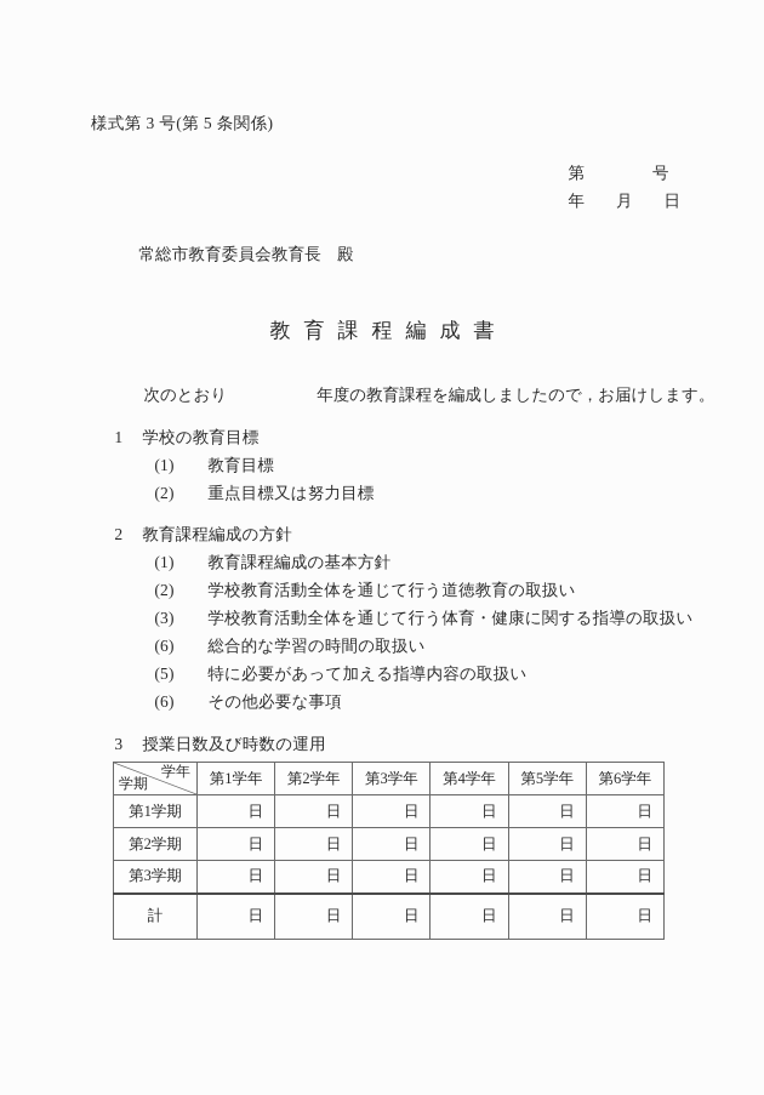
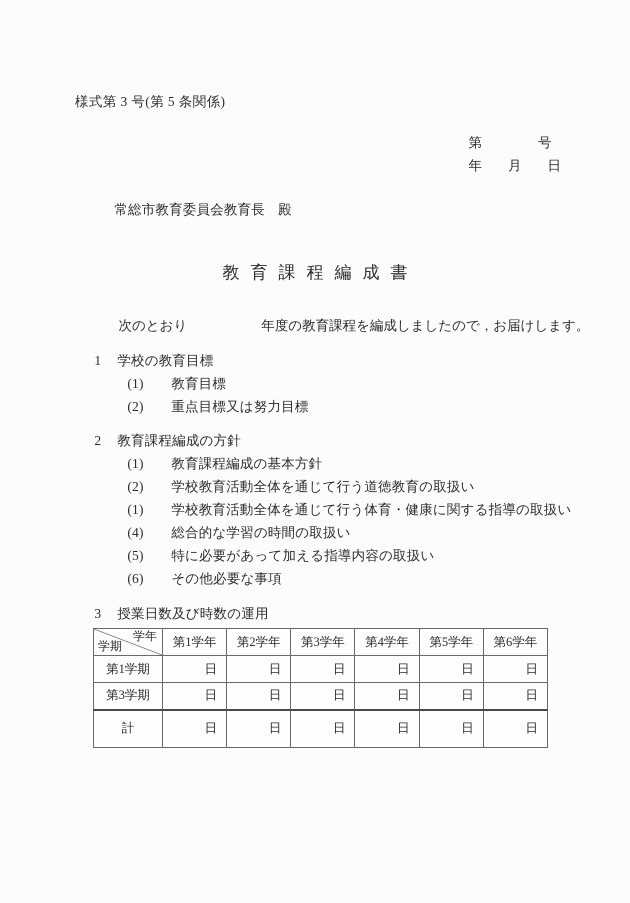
  様式第 3 号(第 5 条関係)
  第 号
  年 月 日
  常総市教育委員会教育長 殿
  教育課程編成書
  次のとおり 年度の教育課程を編成しましたので，お届けします。
  1 学校の教育目標
  (1) 教育目標
  (2) 重点目標又は努力目標
  2 教育課程編成の方針
  (1) 教育課程編成の基本方針
  (2) 学校教育活動全体を通じて行う道徳教育の取扱い
- (3) 学校教育活動全体を通じて行う体育・健康に関する指導の取扱い
+ (1) 学校教育活動全体を通じて行う体育・健康に関する指導の取扱い
- (6) 総合的な学習の時間の取扱い
+ (4) 総合的な学習の時間の取扱い
  (5) 特に必要があって加える指導内容の取扱い
  (6) その他必要な事項
  3 授業日数及び時数の運用
  学年 学期	第1学年	第2学年	第3学年	第4学年	第5学年	第6学年
  第1学期	日	日	日	日	日	日
- 第2学期	日	日	日	日	日	日
  第3学期	日	日	日	日	日	日
  計	日	日	日	日	日	日
